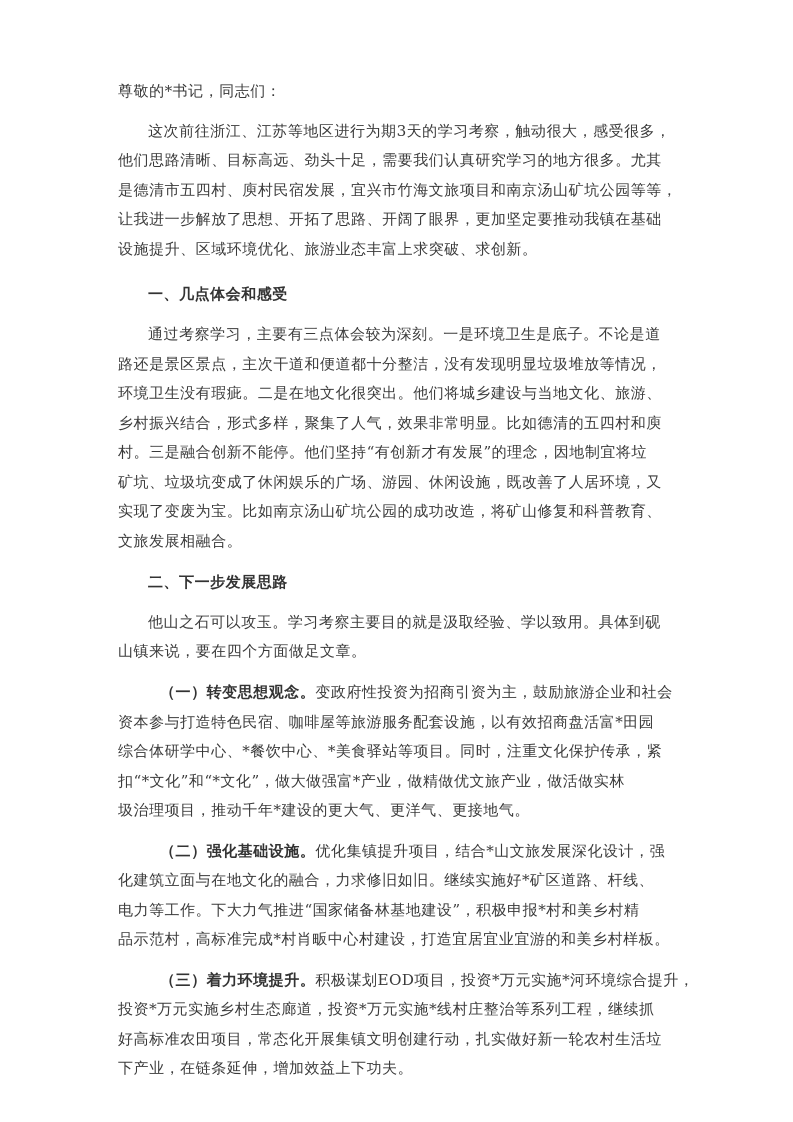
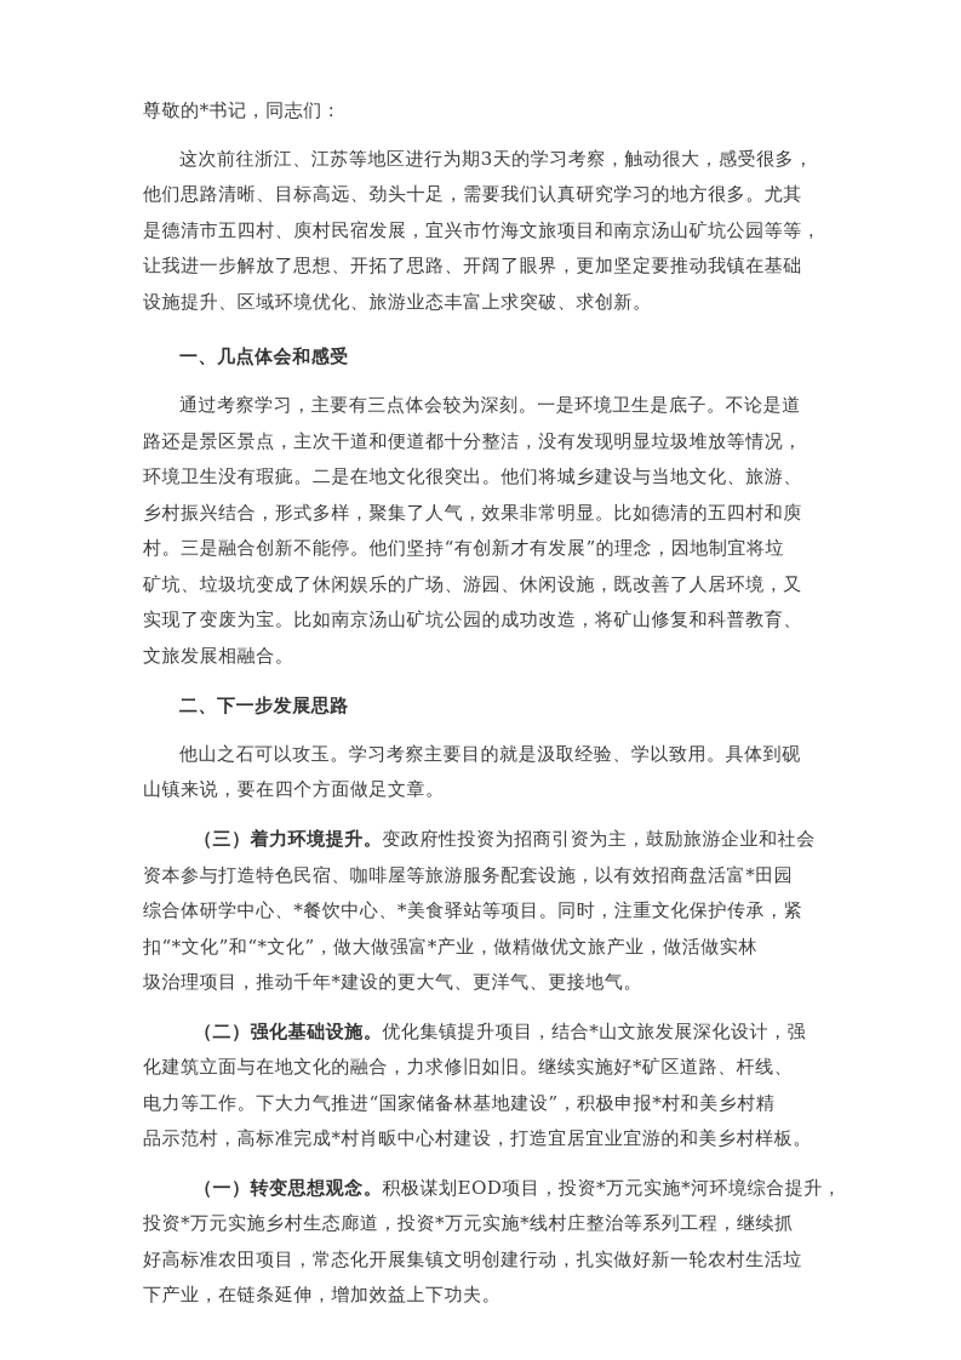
  尊敬的*书记，同志们：
  这次前往浙江、江苏等地区进行为期3天的学习考察，触动很大，感受很多，
  他们思路清晰、目标高远、劲头十足，需要我们认真研究学习的地方很多。尤其
  是德清市五四村、庾村民宿发展，宜兴市竹海文旅项目和南京汤山矿坑公园等等，
  让我进一步解放了思想、开拓了思路、开阔了眼界，更加坚定要推动我镇在基础
  设施提升、区域环境优化、旅游业态丰富上求突破、求创新。
  一、几点体会和感受
  通过考察学习，主要有三点体会较为深刻。一是环境卫生是底子。不论是道
  路还是景区景点，主次干道和便道都十分整洁，没有发现明显垃圾堆放等情况，
  环境卫生没有瑕疵。二是在地文化很突出。他们将城乡建设与当地文化、旅游、
  乡村振兴结合，形式多样，聚集了人气，效果非常明显。比如德清的五四村和庾
  村。三是融合创新不能停。他们坚持“有创新才有发展”的理念，因地制宜将垃
  矿坑、垃圾坑变成了休闲娱乐的广场、游园、休闲设施，既改善了人居环境，又
  实现了变废为宝。比如南京汤山矿坑公园的成功改造，将矿山修复和科普教育、
  文旅发展相融合。
  二、下一步发展思路
  他山之石可以攻玉。学习考察主要目的就是汲取经验、学以致用。具体到砚
  山镇来说，要在四个方面做足文章。
- （一）转变思想观念。变政府性投资为招商引资为主，鼓励旅游企业和社会
+ （三）着力环境提升。变政府性投资为招商引资为主，鼓励旅游企业和社会
  资本参与打造特色民宿、咖啡屋等旅游服务配套设施，以有效招商盘活富*田园
  综合体研学中心、*餐饮中心、*美食驿站等项目。同时，注重文化保护传承，紧
  扣“*文化”和“*文化”，做大做强富*产业，做精做优文旅产业，做活做实林
  圾治理项目，推动千年*建设的更大气、更洋气、更接地气。
  （二）强化基础设施。优化集镇提升项目，结合*山文旅发展深化设计，强
  化建筑立面与在地文化的融合，力求修旧如旧。继续实施好*矿区道路、杆线、
  电力等工作。下大力气推进“国家储备林基地建设”，积极申报*村和美乡村精
  品示范村，高标准完成*村肖畈中心村建设，打造宜居宜业宜游的和美乡村样板。
- （三）着力环境提升。积极谋划EOD项目，投资*万元实施*河环境综合提升，
+ （一）转变思想观念。积极谋划EOD项目，投资*万元实施*河环境综合提升，
  投资*万元实施乡村生态廊道，投资*万元实施*线村庄整治等系列工程，继续抓
  好高标准农田项目，常态化开展集镇文明创建行动，扎实做好新一轮农村生活垃
  下产业，在链条延伸，增加效益上下功夫。
